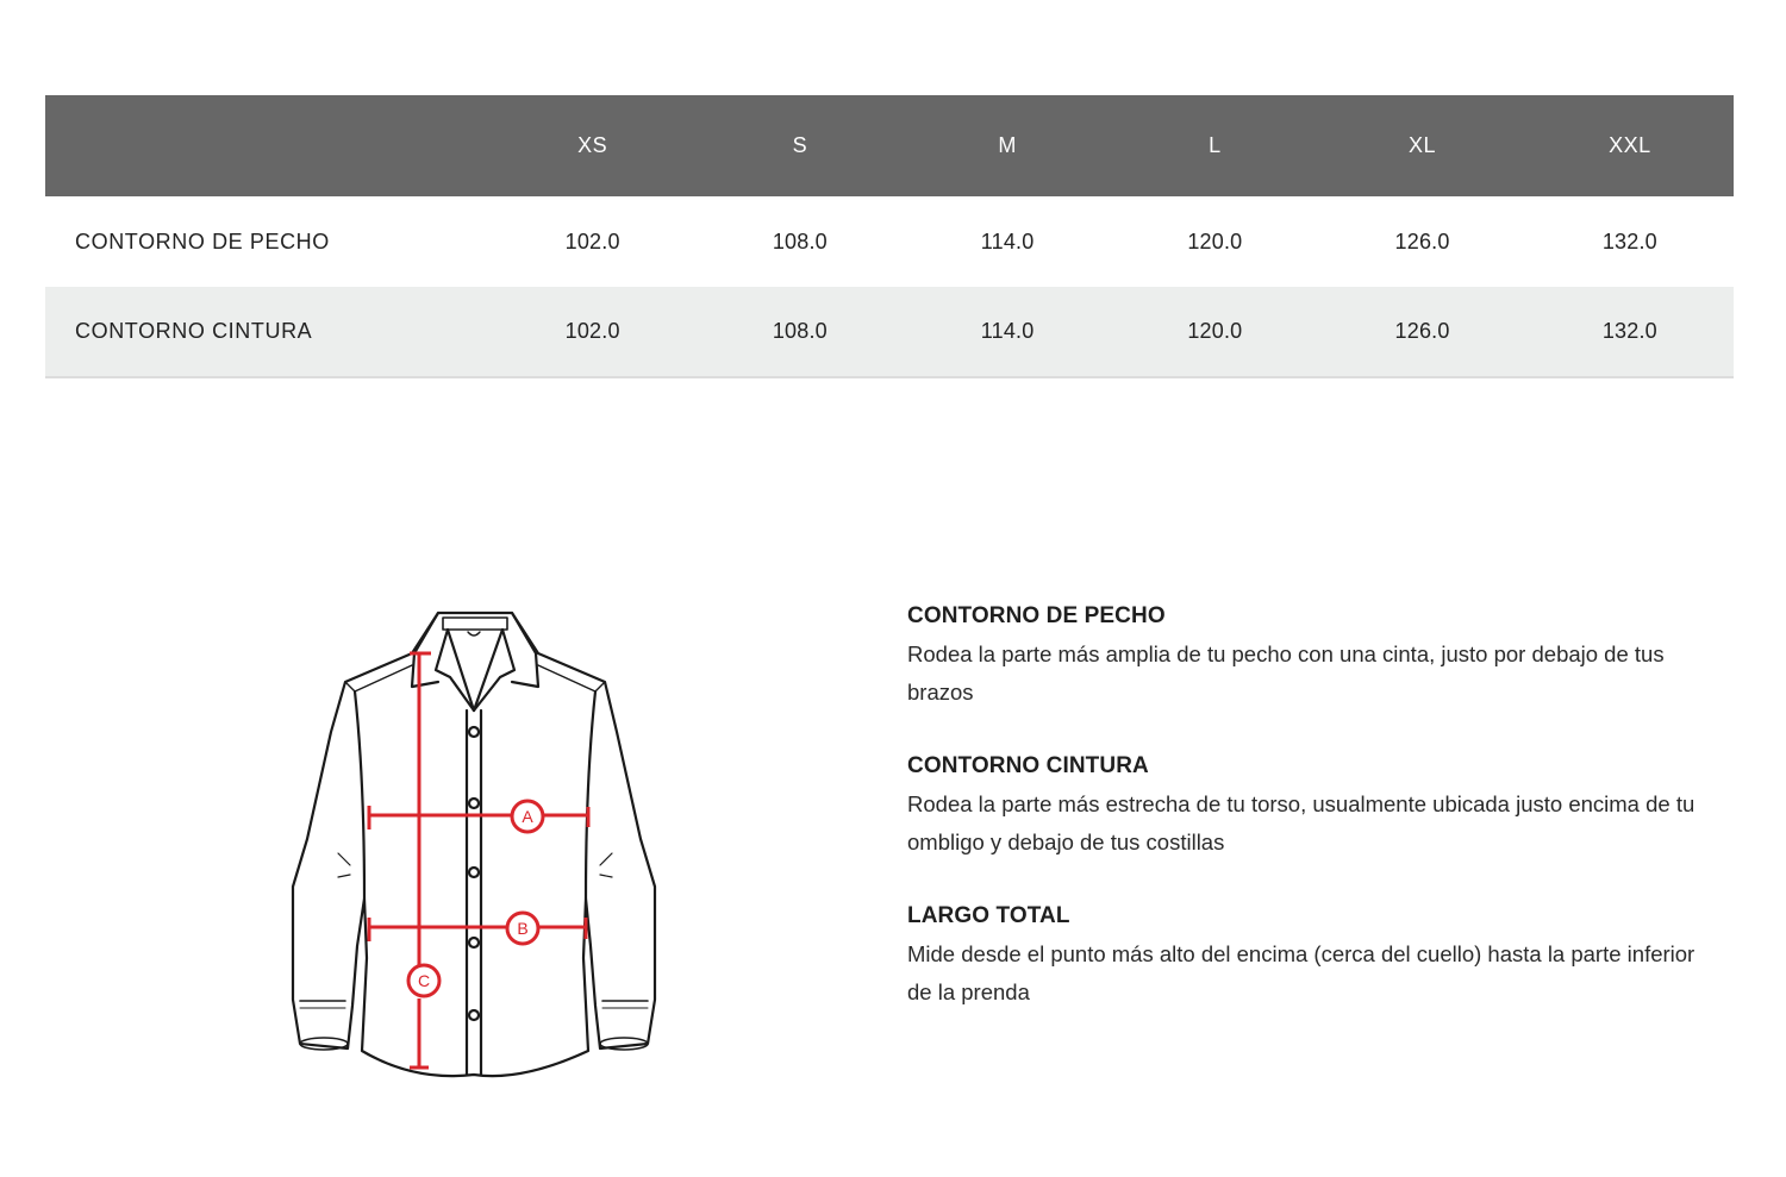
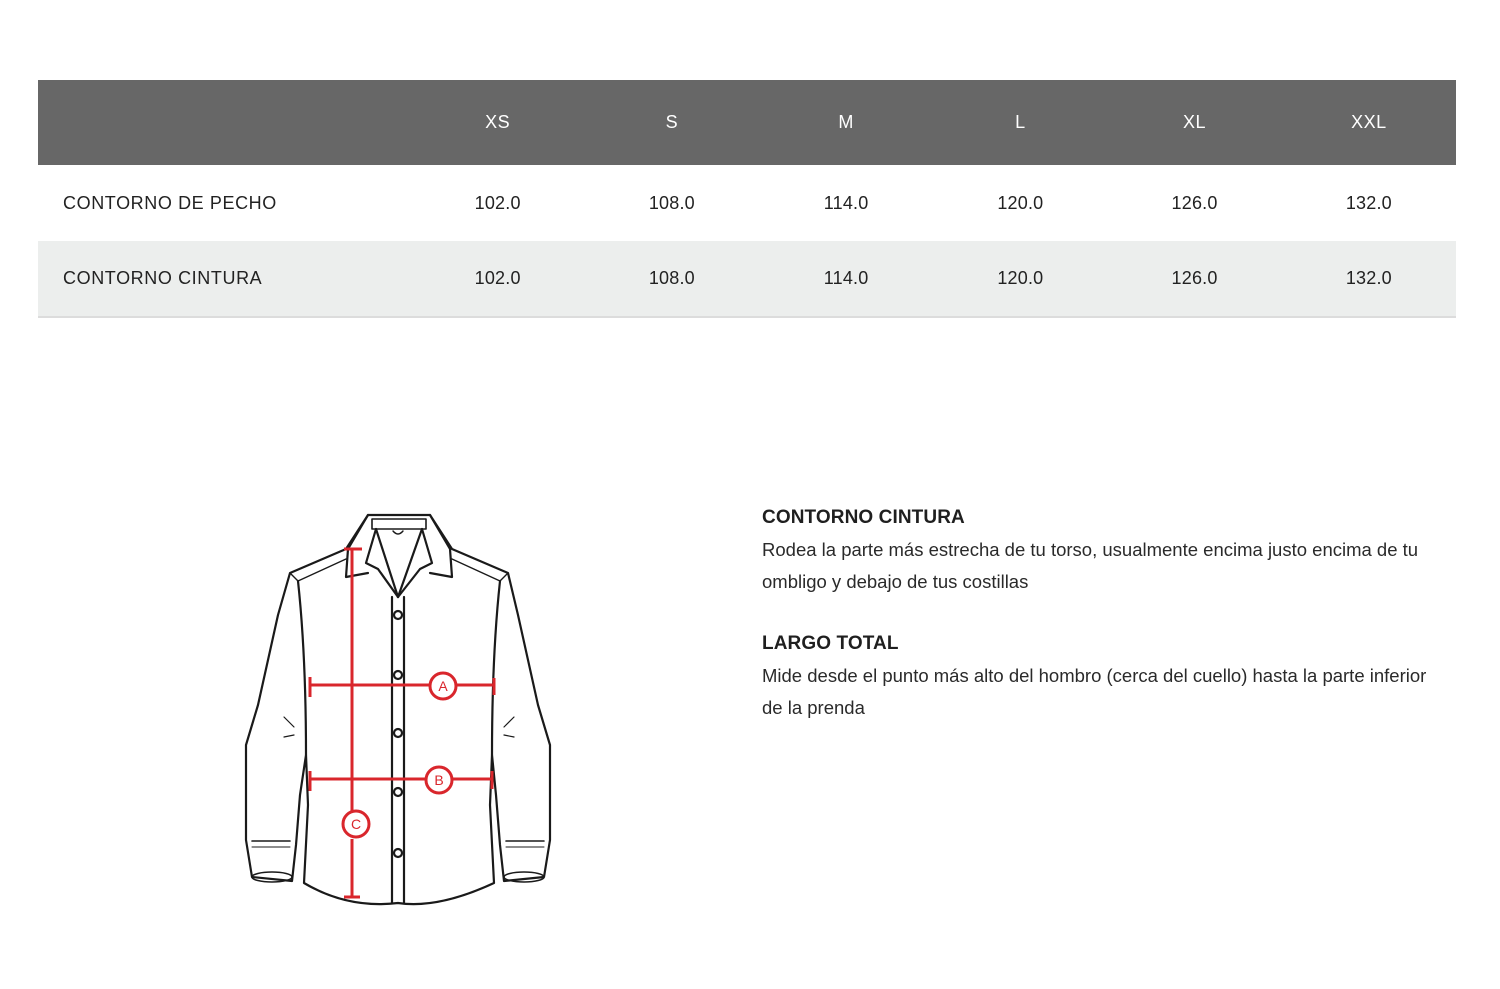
  	XS	S	M	L	XL	XXL
  CONTORNO DE PECHO	102.0	108.0	114.0	120.0	126.0	132.0
  CONTORNO CINTURA	102.0	108.0	114.0	120.0	126.0	132.0
  A
  B
  C
- CONTORNO DE PECHO
- Rodea la parte más amplia de tu pecho con una cinta, justo por debajo de tus brazos
  CONTORNO CINTURA
- Rodea la parte más estrecha de tu torso, usualmente ubicada justo encima de tu ombligo y debajo de tus costillas
+ Rodea la parte más estrecha de tu torso, usualmente encima justo encima de tu ombligo y debajo de tus costillas
  LARGO TOTAL
- Mide desde el punto más alto del encima (cerca del cuello) hasta la parte inferior de la prenda
+ Mide desde el punto más alto del hombro (cerca del cuello) hasta la parte inferior de la prenda
